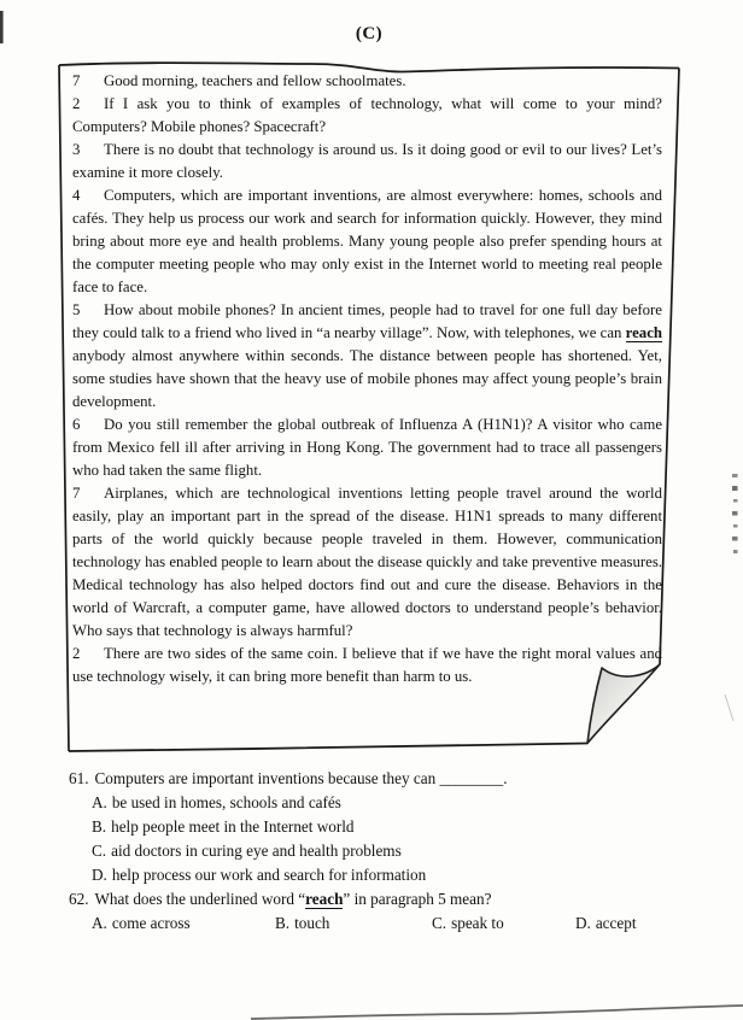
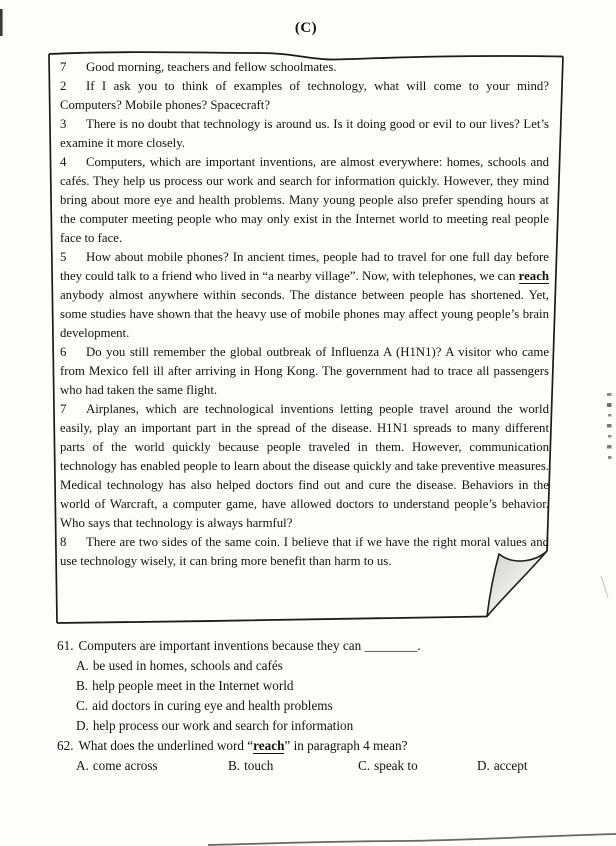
  (C)
  7 Good morning, teachers and fellow schoolmates.
  2 If I ask you to think of examples of technology, what will come to your mind? Computers? Mobile phones? Spacecraft?
  3 There is no doubt that technology is around us. Is it doing good or evil to our lives? Let’s examine it more closely.
  4 Computers, which are important inventions, are almost everywhere: homes, schools and cafés. They help us process our work and search for information quickly. However, they mind bring about more eye and health problems. Many young people also prefer spending hours at the computer meeting people who may only exist in the Internet world to meeting real people face to face.
  5 How about mobile phones? In ancient times, people had to travel for one full day before they could talk to a friend who lived in “a nearby village”. Now, with telephones, we can reach anybody almost anywhere within seconds. The distance between people has shortened. Yet, some studies have shown that the heavy use of mobile phones may affect young people’s brain development.
  6 Do you still remember the global outbreak of Influenza A (H1N1)? A visitor who came from Mexico fell ill after arriving in Hong Kong. The government had to trace all passengers who had taken the same flight.
  7 Airplanes, which are technological inventions letting people travel around the world easily, play an important part in the spread of the disease. H1N1 spreads to many different parts of the world quickly because people traveled in them. However, communication technology has enabled people to learn about the disease quickly and take preventive measures. Medical technology has also helped doctors find out and cure the disease. Behaviors in the world of Warcraft, a computer game, have allowed doctors to understand people’s behavior. Who says that technology is always harmful?
- 2 There are two sides of the same coin. I believe that if we have the right moral values and use technology wisely, it can bring more benefit than harm to us.
+ 8 There are two sides of the same coin. I believe that if we have the right moral values and use technology wisely, it can bring more benefit than harm to us.
  61. Computers are important inventions because they can ________.
  A. be used in homes, schools and cafés
  B. help people meet in the Internet world
  C. aid doctors in curing eye and health problems
  D. help process our work and search for information
- 62. What does the underlined word “reach” in paragraph 5 mean?
+ 62. What does the underlined word “reach” in paragraph 4 mean?
  A. come across B. touch C. speak to D. accept
